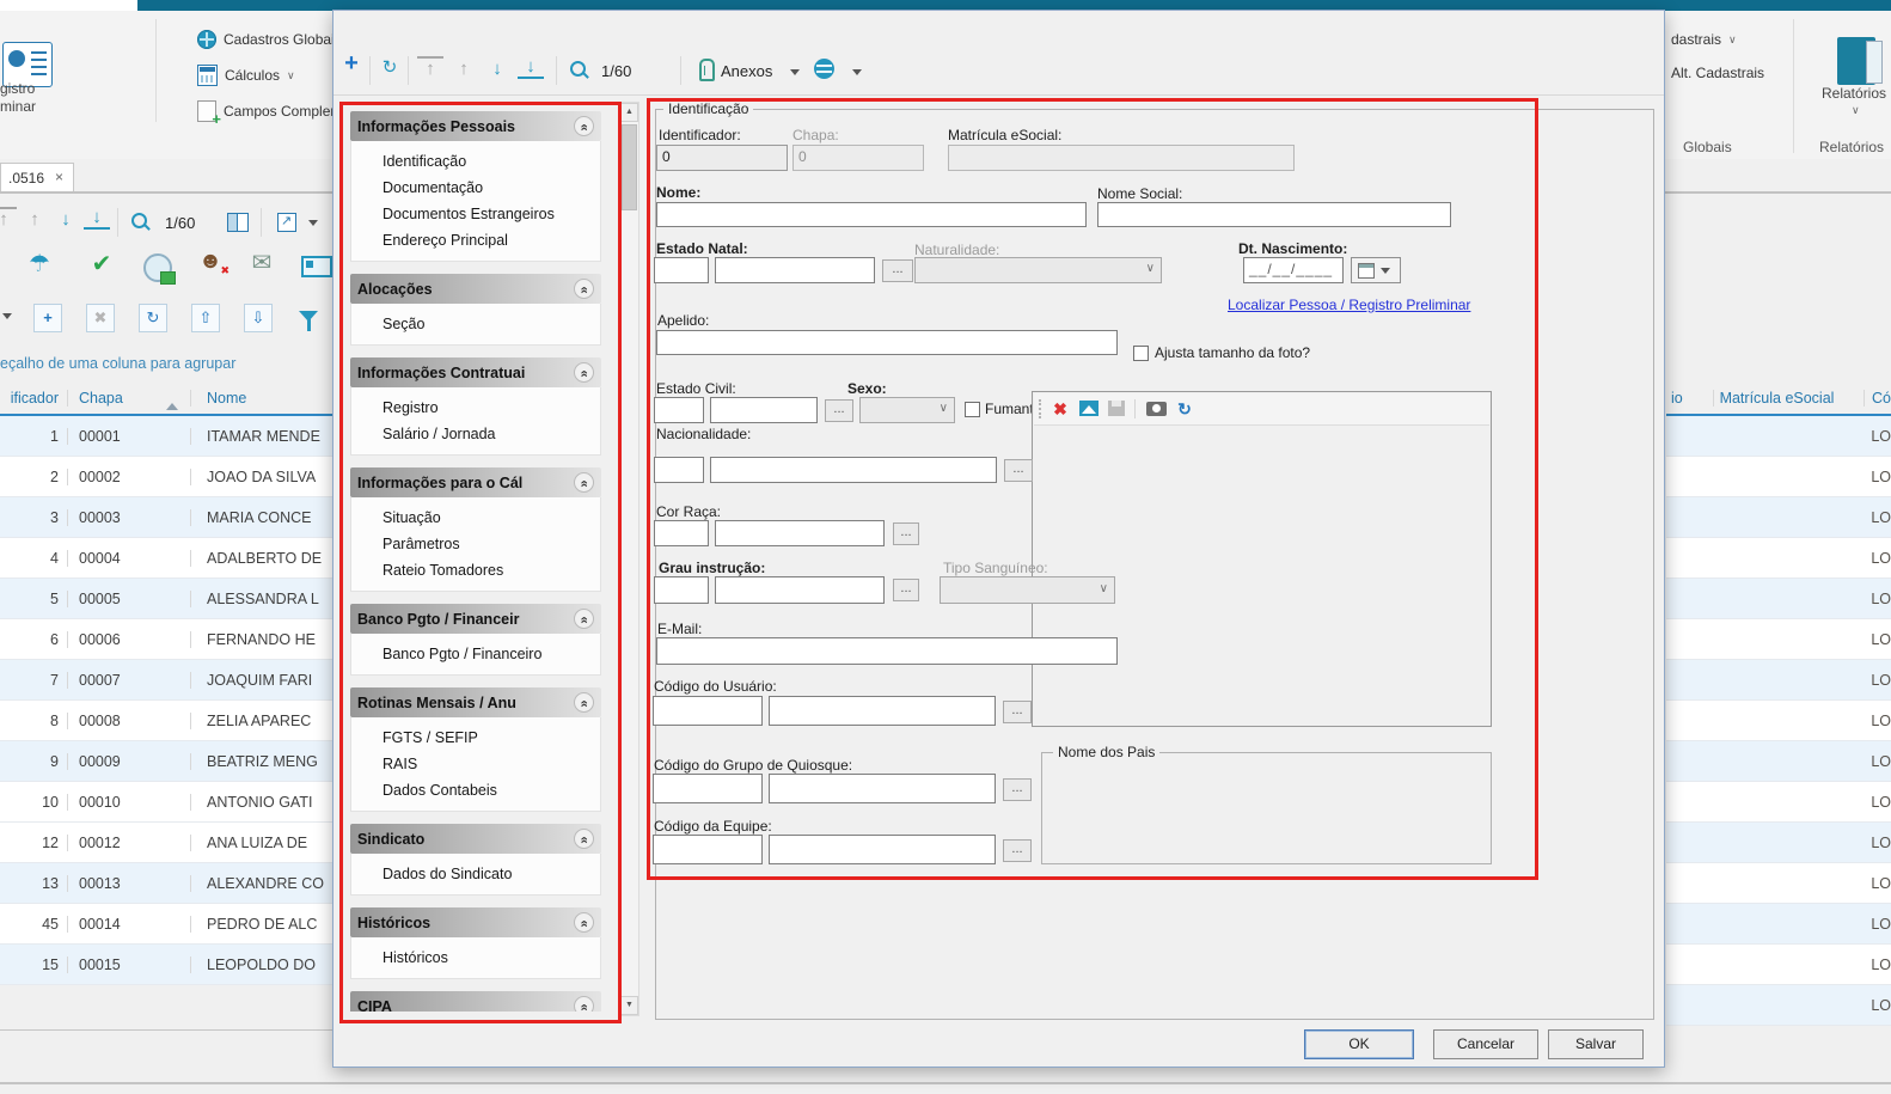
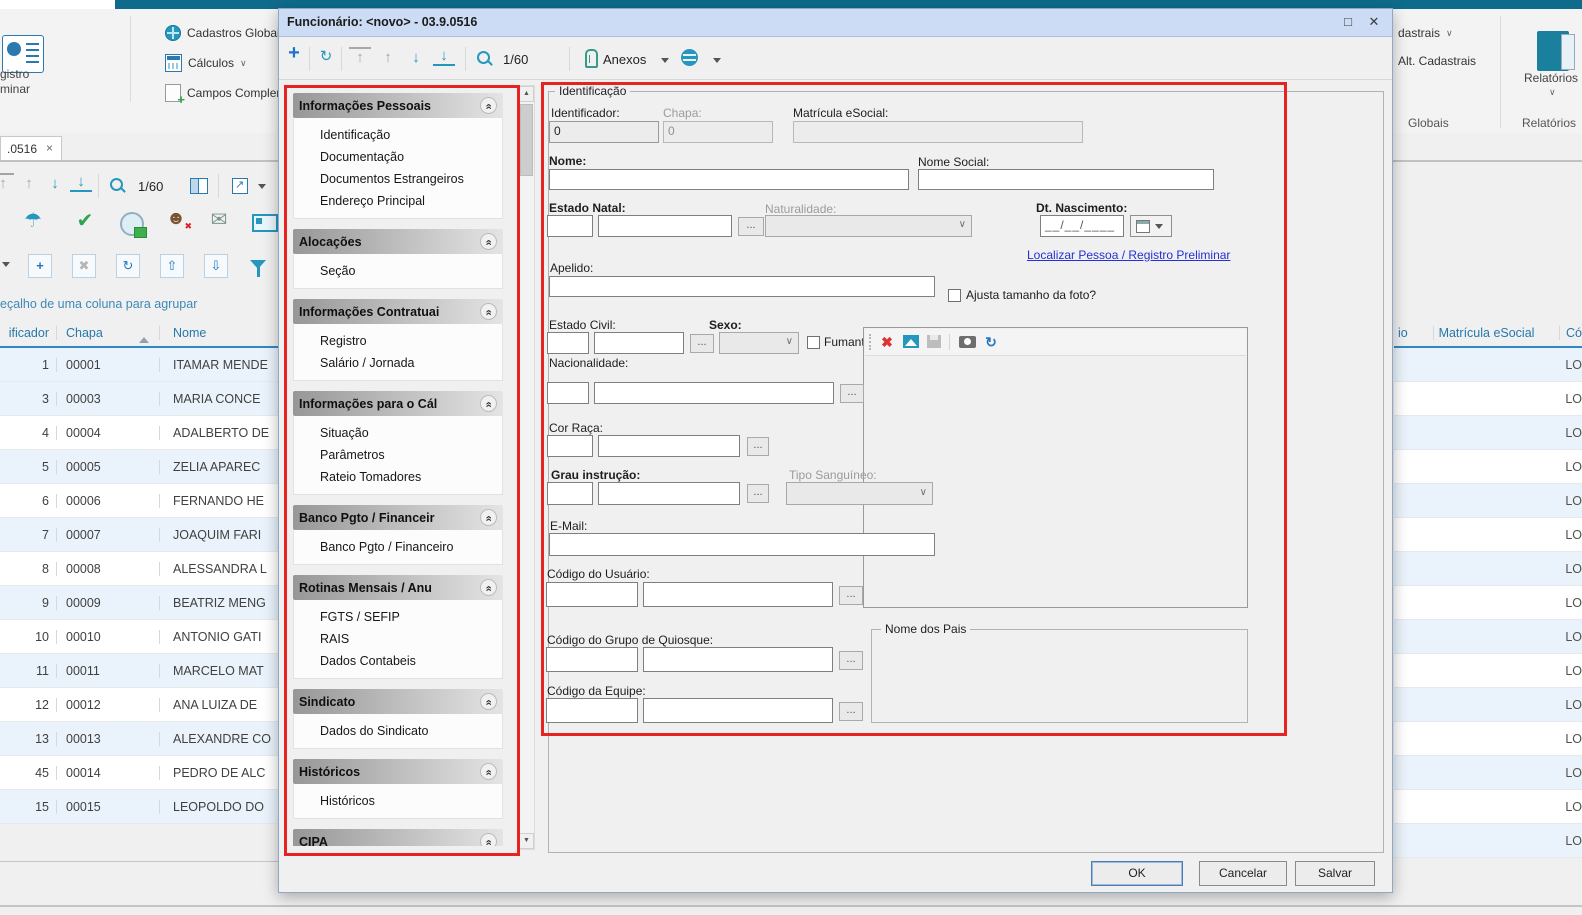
  gistro
  minar
  Cadastros Globa
  Cálculos
  ∨
  dastrais
  ∨
  Alt. Cadastrais
  Globais
  Relatórios
  ∨
  Relatórios
  .0516
  ×
  ↑
  ↑
  ↓
  ↓
  1/60
  ☂
  ✔
  ☻
  ✉
  +
  ✖
  ↻
  ⇧
  ⇩
  eçalho de uma coluna para agrupar
  ificador
  Chapa
  Nome
  1
  00001
  ITAMAR MENDE
- 2
- 00002
- JOAO DA SILVA
  3
  00003
  MARIA CONCE
  4
  00004
  ADALBERTO DE
  5
  00005
- ALESSANDRA L
+ ZELIA APAREC
  6
  00006
  FERNANDO HE
  7
  00007
  JOAQUIM FARI
  8
  00008
- ZELIA APAREC
+ ALESSANDRA L
  9
  00009
  BEATRIZ MENG
  10
  00010
  ANTONIO GATI
+ 11
+ 00011
+ MARCELO MAT
  12
  00012
  ANA LUIZA DE
  13
  00013
  ALEXANDRE CO
  45
  00014
  PEDRO DE ALC
  15
  00015
  LEOPOLDO DO
  io
  Matrícula eSocial
  Có
  LO
  LO
  LO
  LO
  LO
  LO
  LO
  LO
  LO
  LO
  LO
  LO
  LO
  LO
  LO
+ Funcionário: <novo> - 03.9.0516
+ □
+ ✕
  +
  ↻
  ↑
  ↑
  ↓
  ↓
  1/60
  Anexos
  Informações Pessoais
  Identificação
  Documentação
  Documentos Estrangeiros
  Endereço Principal
  Alocações
  Seção
  Informações Contratuai
  Registro
  Salário / Jornada
  Informações para o Cál
  Situação
  Parâmetros
  Rateio Tomadores
  Banco Pgto / Financeir
  Banco Pgto / Financeiro
  Rotinas Mensais / Anu
  FGTS / SEFIP
  RAIS
  Dados Contabeis
  Sindicato
  Dados do Sindicato
  Históricos
  Históricos
  CIPA
  Identificação
  Identificador:
  Chapa:
  Matrícula eSocial:
  0
  0
  Nome:
  Nome Social:
  Estado Natal:
  Naturalidade:
  Dt. Nascimento:
  ...
  ∨
  __/__/____
  Localizar Pessoa / Registro Preliminar
  Apelido:
  Ajusta tamanho da foto?
  Estado Civil:
  Sexo:
  ...
  ∨
  Fuman
  ✖
  ↻
  Nacionalidade:
  ...
  Cor Raça:
  ...
  Grau instrução:
  Tipo Sanguíneo:
  ...
  ∨
  E-Mail:
  Código do Usuário:
  ...
  Nome dos Pais
  Código do Grupo de Quiosque:
  ...
  Código da Equipe:
  ...
  OK
  Cancelar
  Salvar
